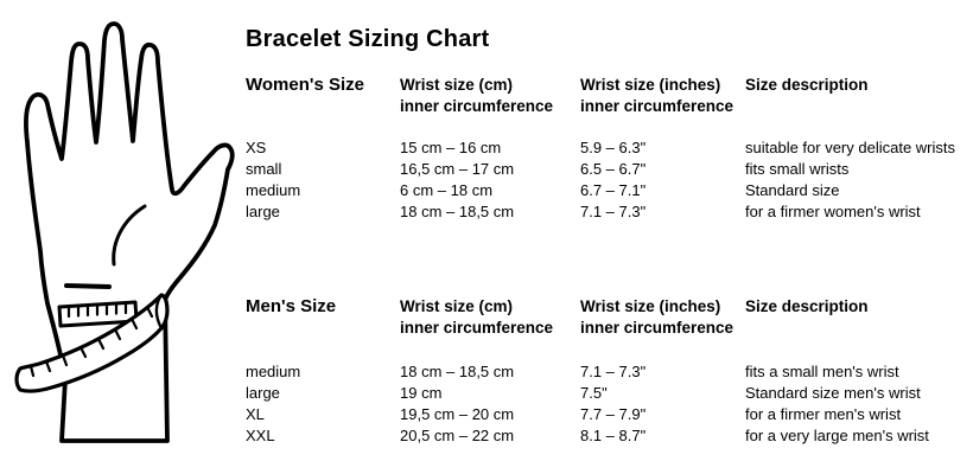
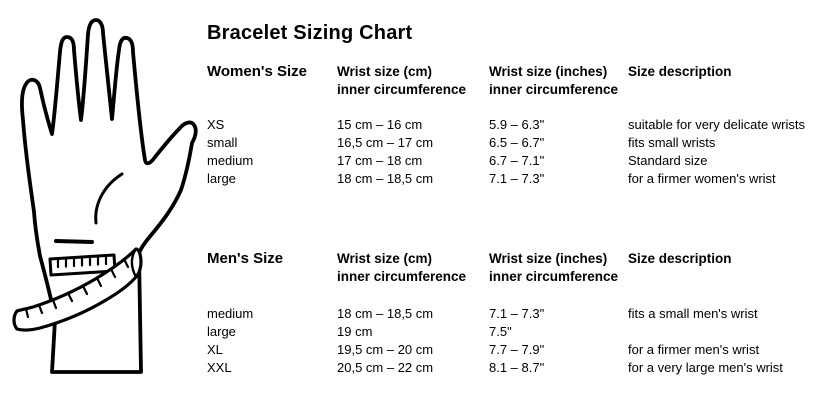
  Bracelet Sizing Chart
  Women's Size
  Wrist size (cm)
  inner circumference
  Wrist size (inches)
  inner circumference
  Size description
  XS
  15 cm – 16 cm
  5.9 – 6.3"
  suitable for very delicate wrists
  small
  16,5 cm – 17 cm
  6.5 – 6.7"
  fits small wrists
  medium
- 6 cm – 18 cm
+ 17 cm – 18 cm
  6.7 – 7.1"
  Standard size
  large
  18 cm – 18,5 cm
  7.1 – 7.3"
  for a firmer women's wrist
  Men's Size
  Wrist size (cm)
  inner circumference
  Wrist size (inches)
  inner circumference
  Size description
  medium
  18 cm – 18,5 cm
  7.1 – 7.3"
  fits a small men's wrist
  large
  19 cm
  7.5"
- Standard size men's wrist
  XL
  19,5 cm – 20 cm
  7.7 – 7.9"
  for a firmer men's wrist
  XXL
  20,5 cm – 22 cm
  8.1 – 8.7"
  for a very large men's wrist
